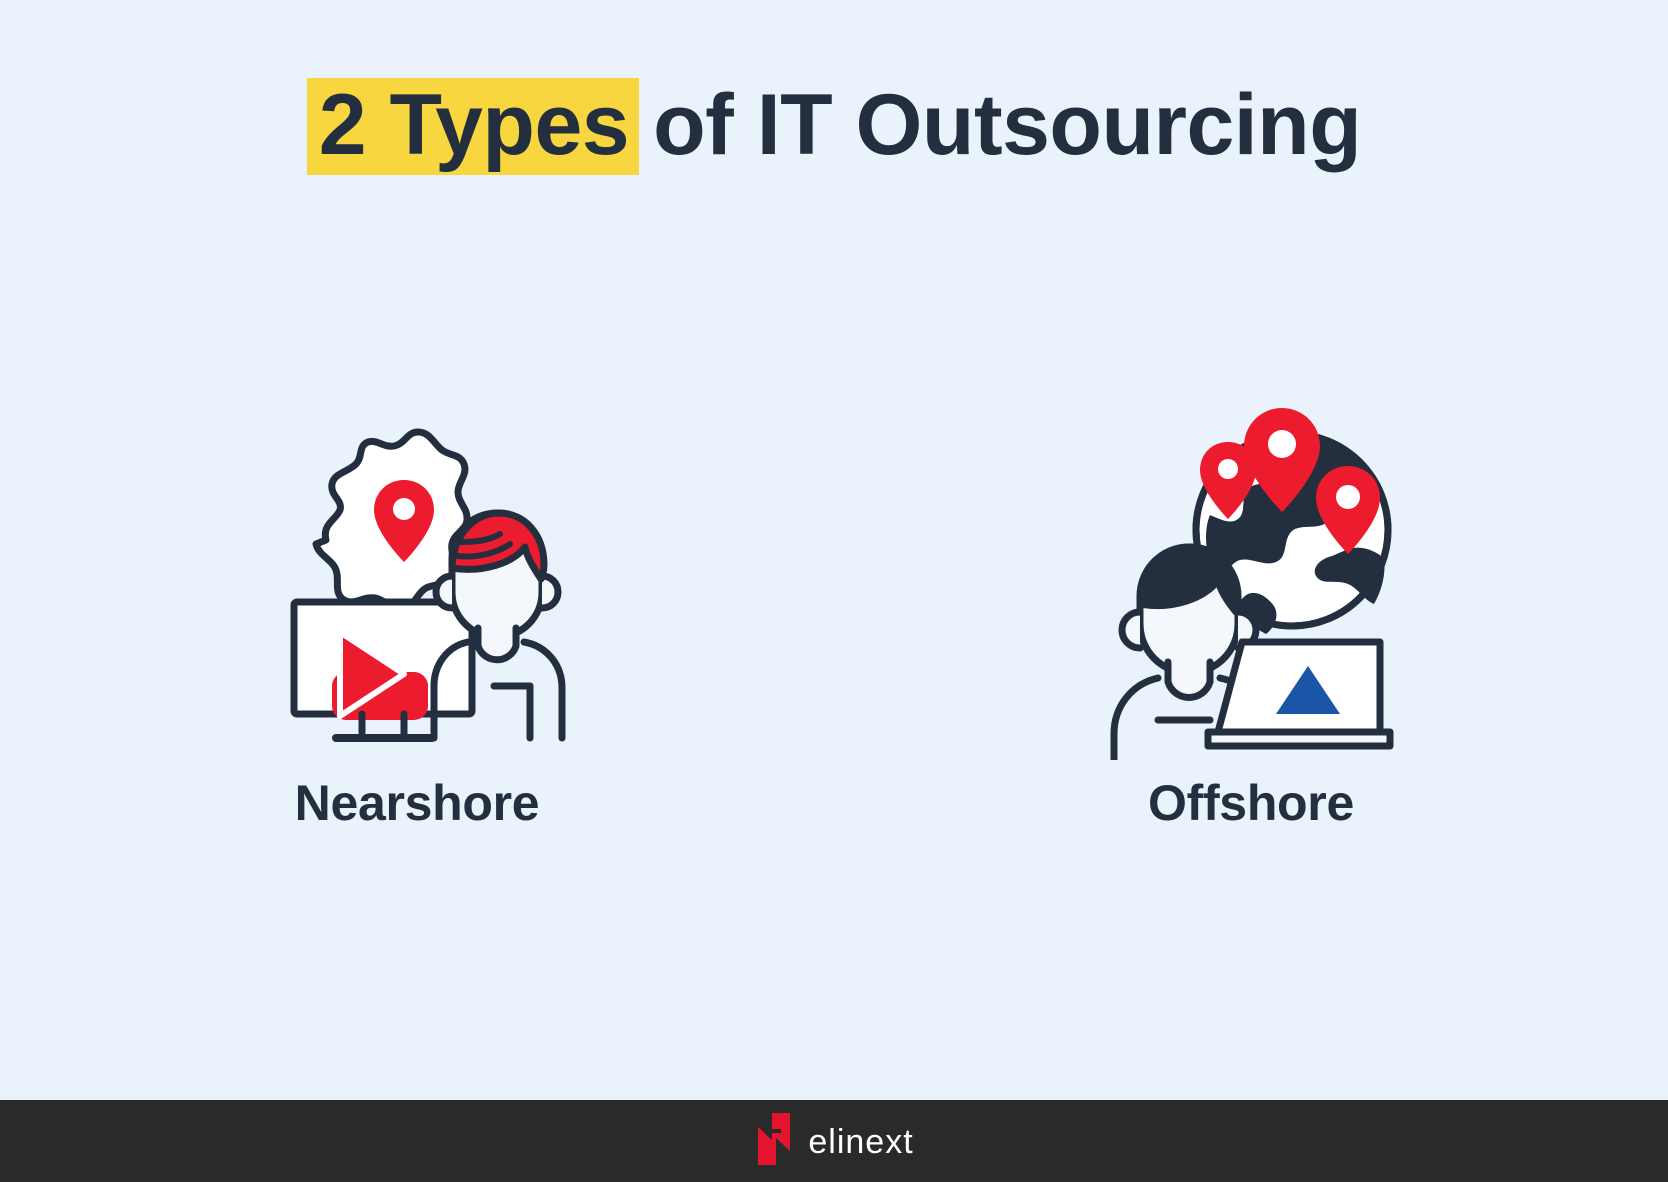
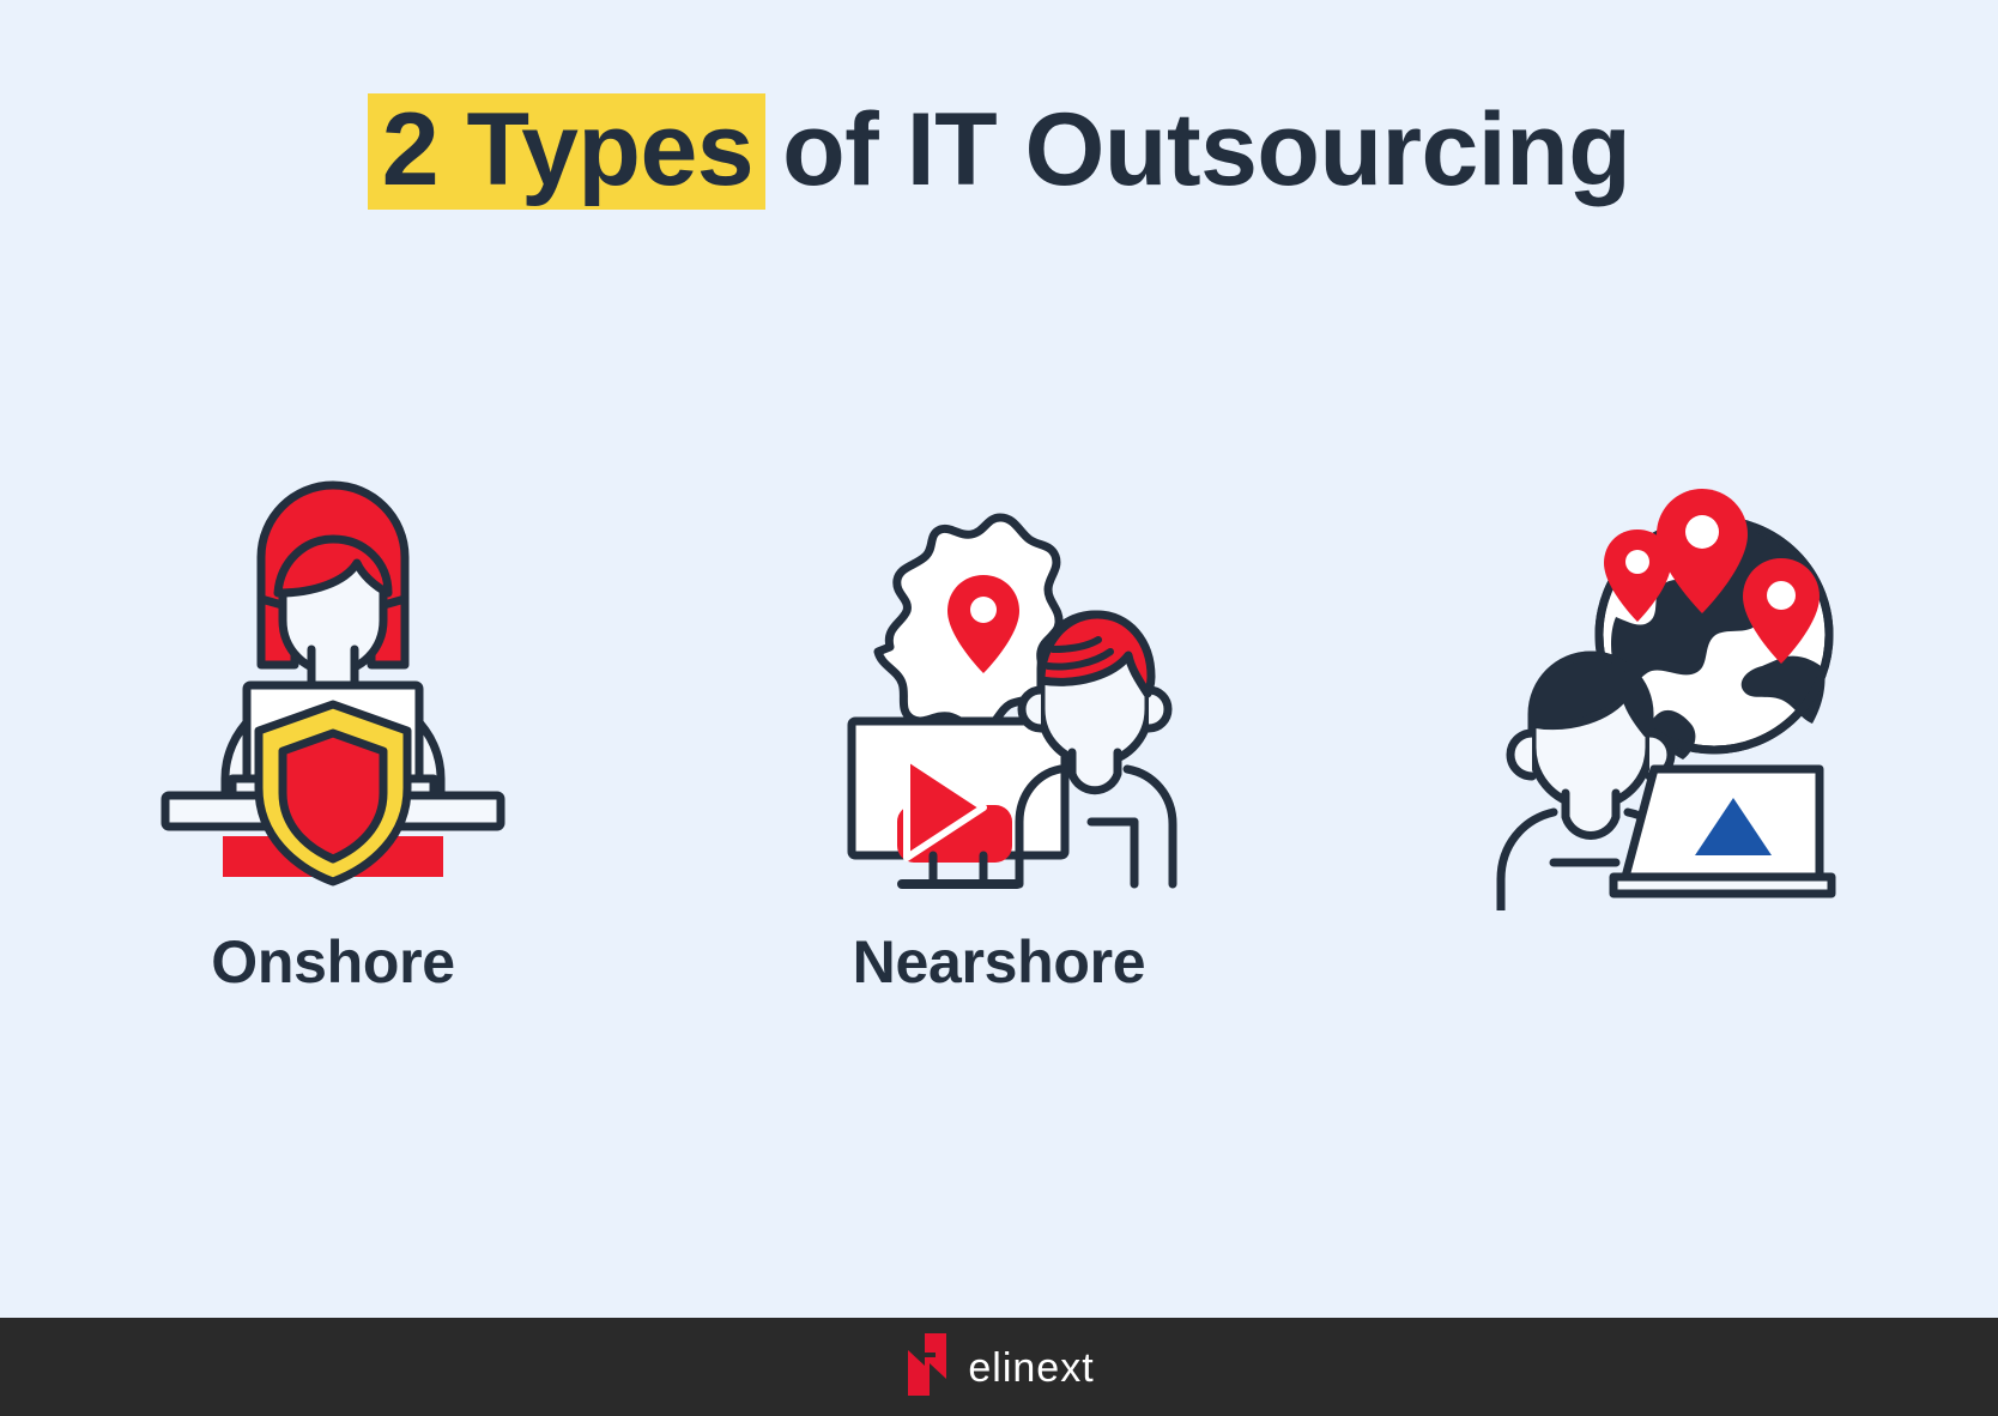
  2 Types of IT Outsourcing
+ Onshore
  Nearshore
- Offshore
  elinext
